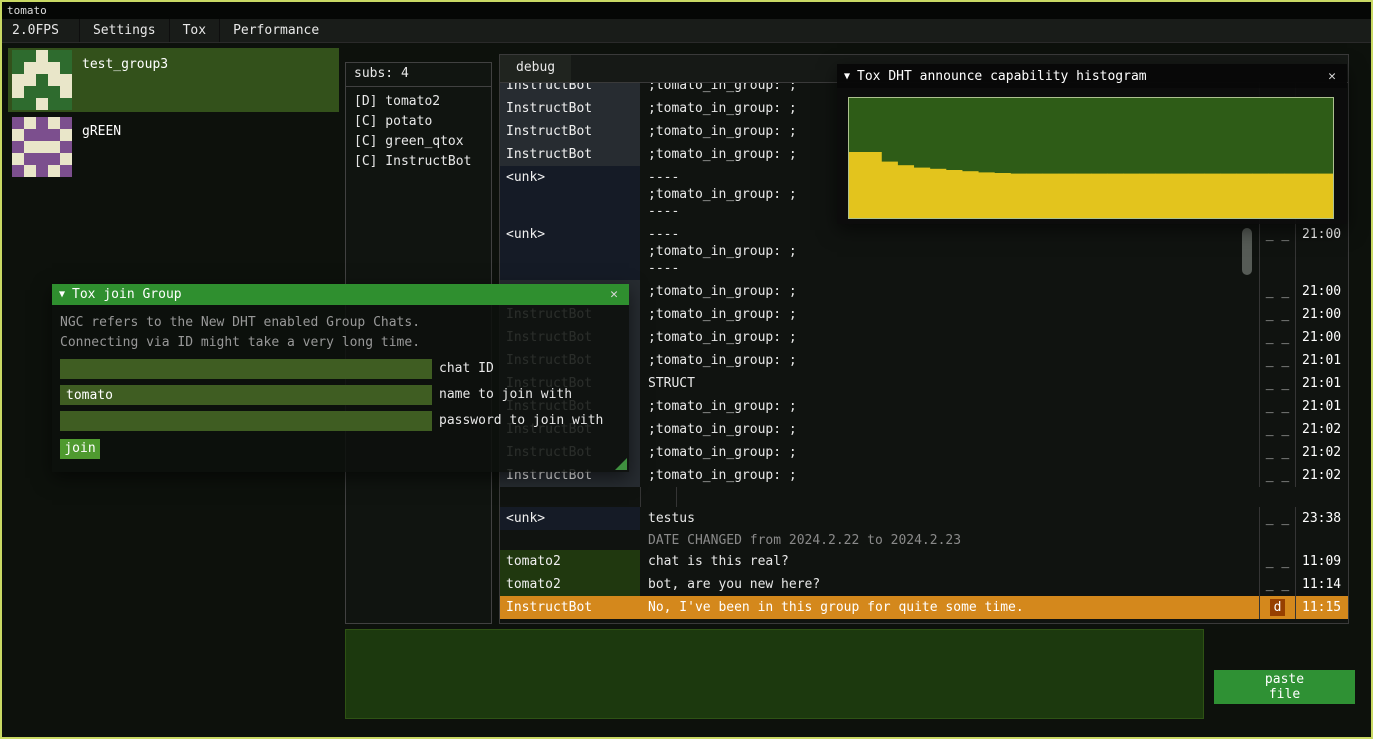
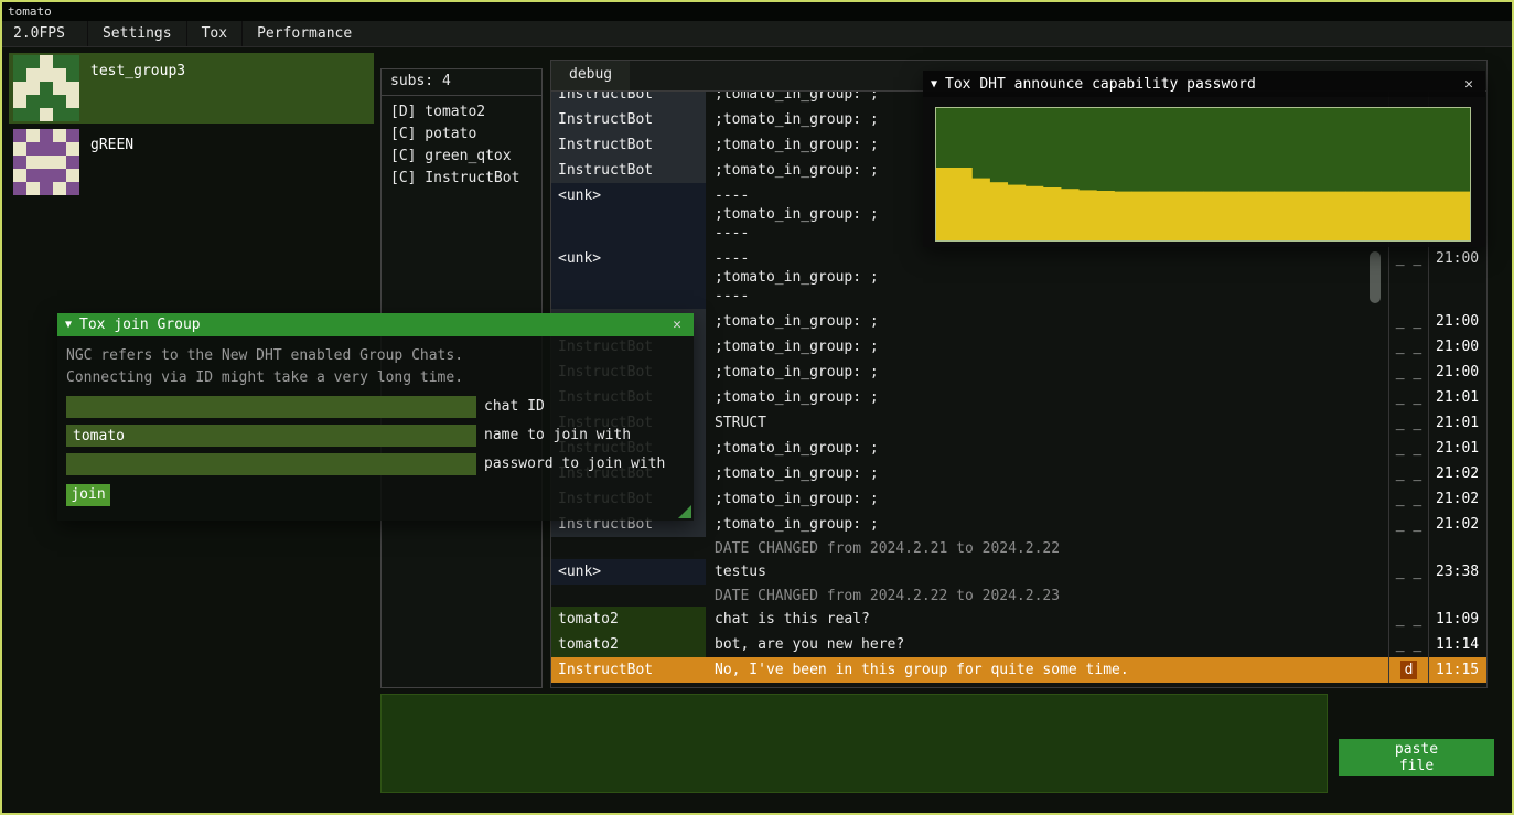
  tomato
  2.0FPS
  Settings
  Tox
  Performance
  test_group3
  gREEN
  subs: 4
  [D] tomato2
  [C] potato
  [C] green_qtox
  [C] InstructBot
  debug
  InstructBot
  ;tomato_in_group: ;
  InstructBot
  ;tomato_in_group: ;
  InstructBot
  ;tomato_in_group: ;
  InstructBot
  ;tomato_in_group: ;
  <unk>
  ----
  ;tomato_in_group: ;
  ----
  <unk>
  ----
  ;tomato_in_group: ;
  ----
  _ _
  21:00
  ;tomato_in_group: ;
  _ _
  21:00
  InstructBot
  ;tomato_in_group: ;
  _ _
  21:00
  InstructBot
  ;tomato_in_group: ;
  _ _
  21:00
  InstructBot
  ;tomato_in_group: ;
  _ _
  21:01
  InstructBot
  STRUCT
  _ _
  21:01
  InstructBot
  ;tomato_in_group: ;
  _ _
  21:01
  InstructBot
  ;tomato_in_group: ;
  _ _
  21:02
  InstructBot
  ;tomato_in_group: ;
  _ _
  21:02
  InstructBot
  ;tomato_in_group: ;
  _ _
  21:02
+ DATE CHANGED from 2024.2.21 to 2024.2.22
  <unk>
  testus
  _ _
  23:38
  DATE CHANGED from 2024.2.22 to 2024.2.23
  tomato2
  chat is this real?
  _ _
  11:09
  tomato2
  bot, are you new here?
  _ _
  11:14
  InstructBot
  No, I've been in this group for quite some time.
  d
  11:15
  paste file
  ▼
  Tox join Group
  ✕
  NGC refers to the New DHT enabled Group Chats.
  Connecting via ID might take a very long time.
  chat ID
  tomato
  name to join with
  password to join with
  join
  ▼
- Tox DHT announce capability histogram
+ Tox DHT announce capability password
  ✕
